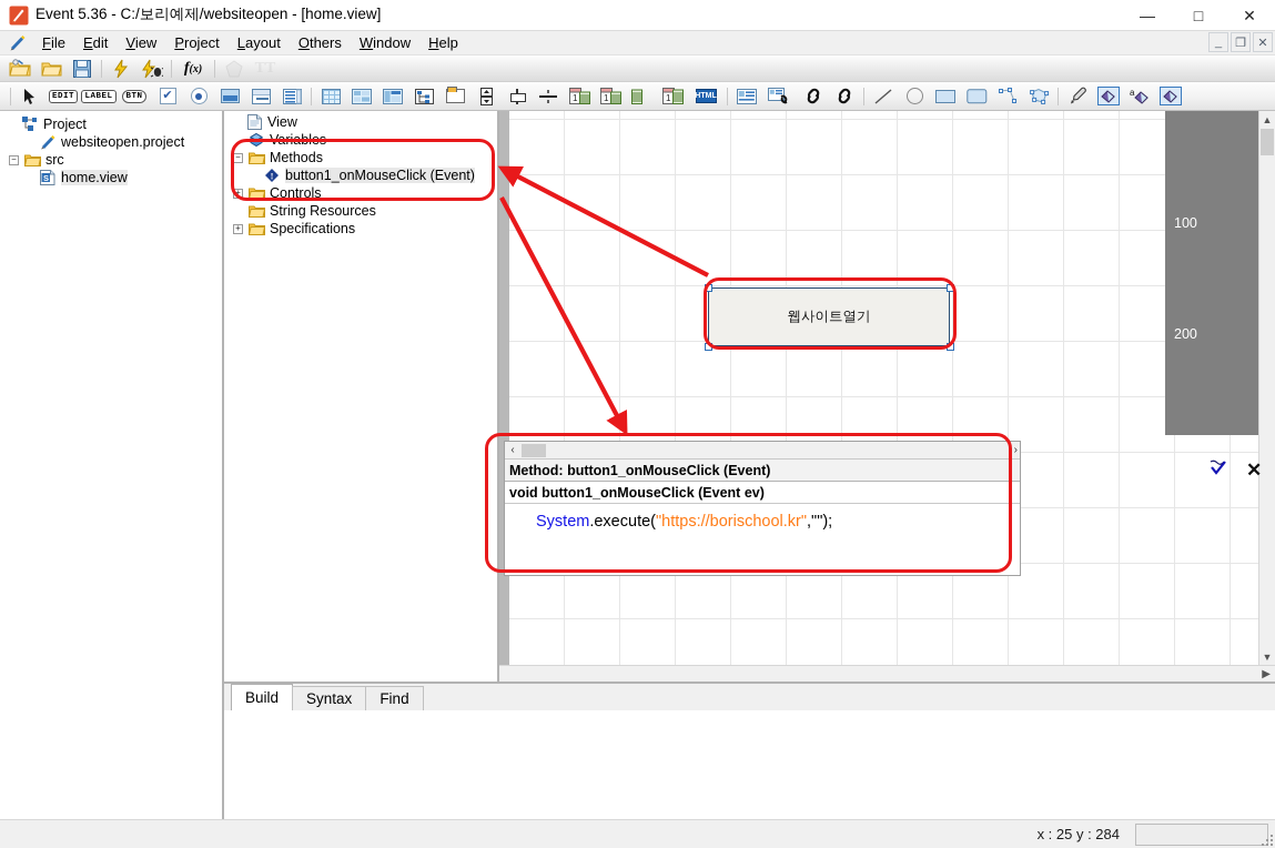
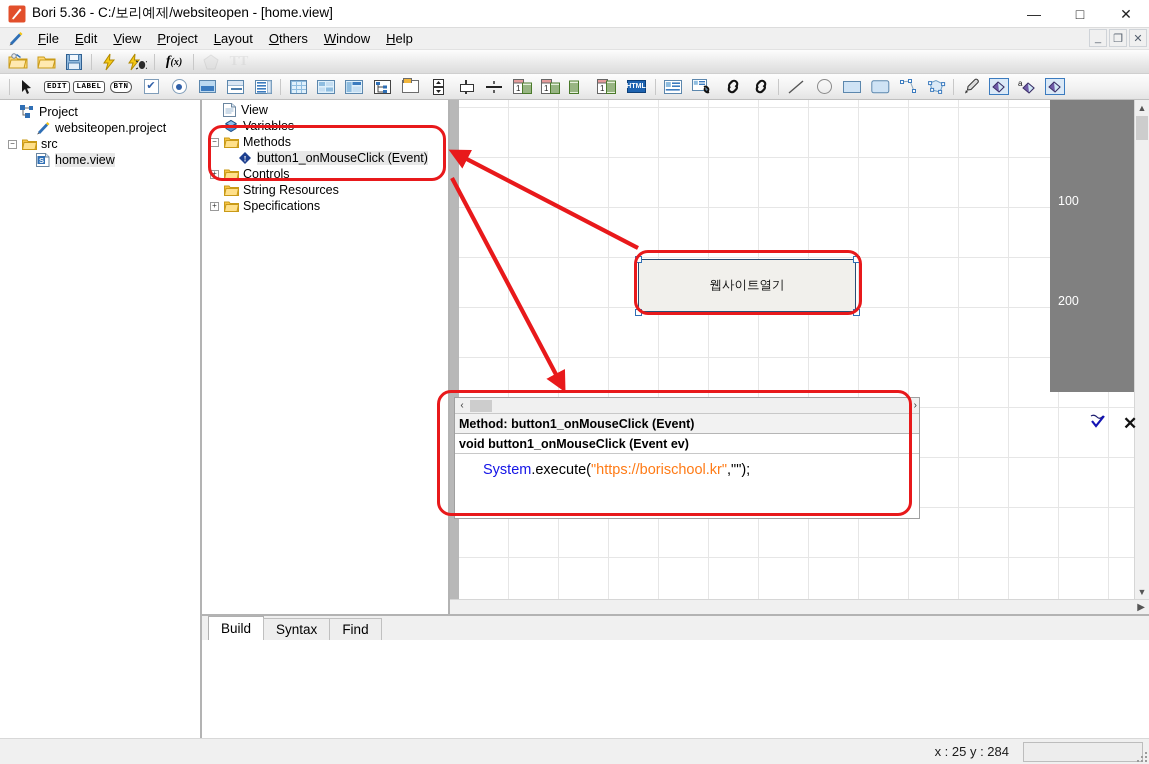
- Event 5.36 - C:/보리예제/websiteopen - [home.view]
+ Bori 5.36 - C:/보리예제/websiteopen - [home.view]
  —
  □
  ✕
  File
  Edit
  View
  Project
  Layout
  Others
  Window
  Help
  _
  ❐
  ✕
  f(x)
  TT
  EDIT
  LABEL
  BTN
  ✔
  1
  1
  1
  a
  Project
  websiteopen.project
  −
  src
  S
  home.view
  View
  Variables
  −
  Methods
  !
  button1_onMouseClick (Event)
  +
  Controls
  String Resources
  +
  Specifications
  100
  200
  웹사이트열기
  ▲
  ▼
  ▶
  ‹
  ›
  Method: button1_onMouseClick (Event)
  void button1_onMouseClick (Event ev)
  System.execute("https://borischool.kr","");
  Build
  Syntax
  Find
  ✕
  x : 25 y : 284
